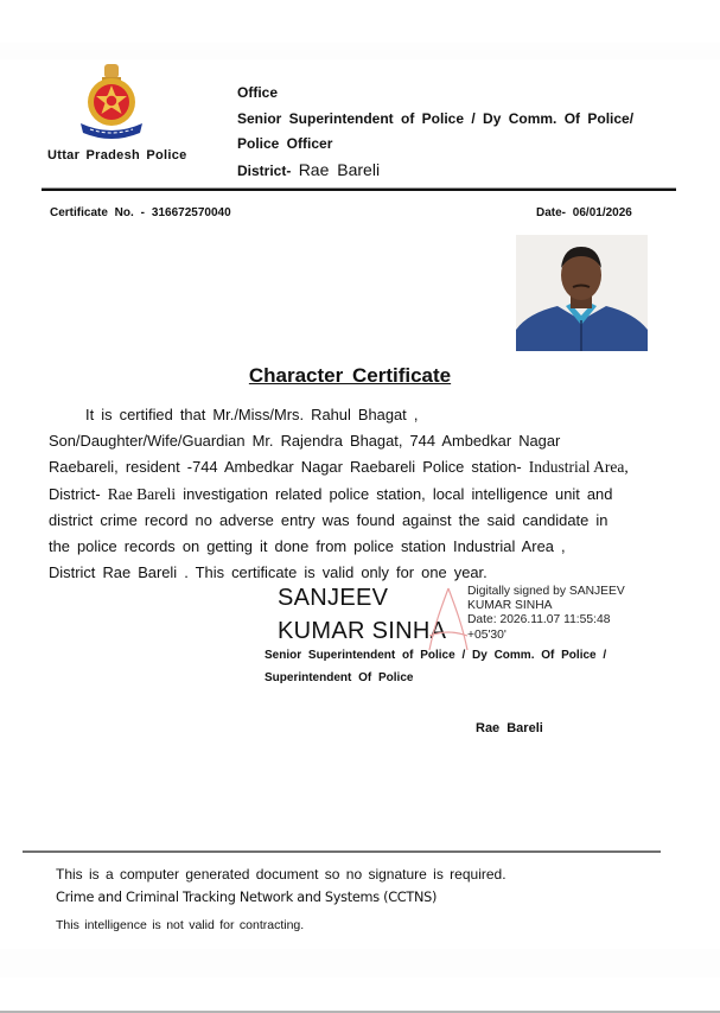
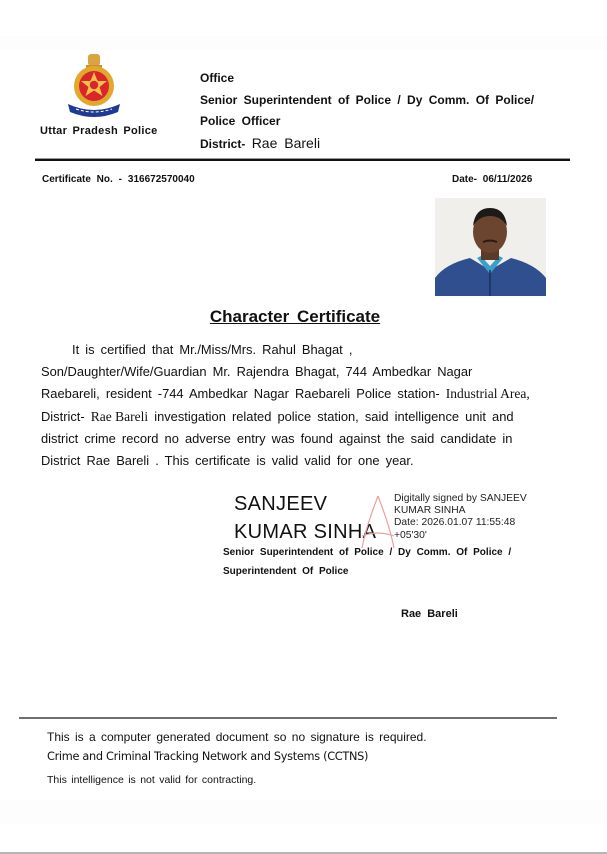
  Uttar Pradesh Police
  Office
  Senior Superintendent of Police / Dy Comm. Of Police/
  Police Officer
  District- Rae Bareli
  Certificate No. - 316672570040
- Date- 06/01/2026
+ Date- 06/11/2026
  Character Certificate
  It is certified that Mr./Miss/Mrs. Rahul Bhagat ,
  Son/Daughter/Wife/Guardian Mr. Rajendra Bhagat, 744 Ambedkar Nagar
  Raebareli, resident -744 Ambedkar Nagar Raebareli Police station- Industrial Area,
- District- Rae Bareli investigation related police station, local intelligence unit and
+ District- Rae Bareli investigation related police station, said intelligence unit and
  district crime record no adverse entry was found against the said candidate in
- the police records on getting it done from police station Industrial Area ,
- District Rae Bareli . This certificate is valid only for one year.
+ District Rae Bareli . This certificate is valid valid for one year.
  SANJEEV
  KUMAR SINHA
  Digitally signed by SANJEEV
  KUMAR SINHA
- Date: 2026.11.07 11:55:48
+ Date: 2026.01.07 11:55:48
  +05'30'
  Senior Superintendent of Police / Dy Comm. Of Police /
  Superintendent Of Police
  Rae Bareli
  This is a computer generated document so no signature is required.
  Crime and Criminal Tracking Network and Systems (CCTNS)
  This intelligence is not valid for contracting.
